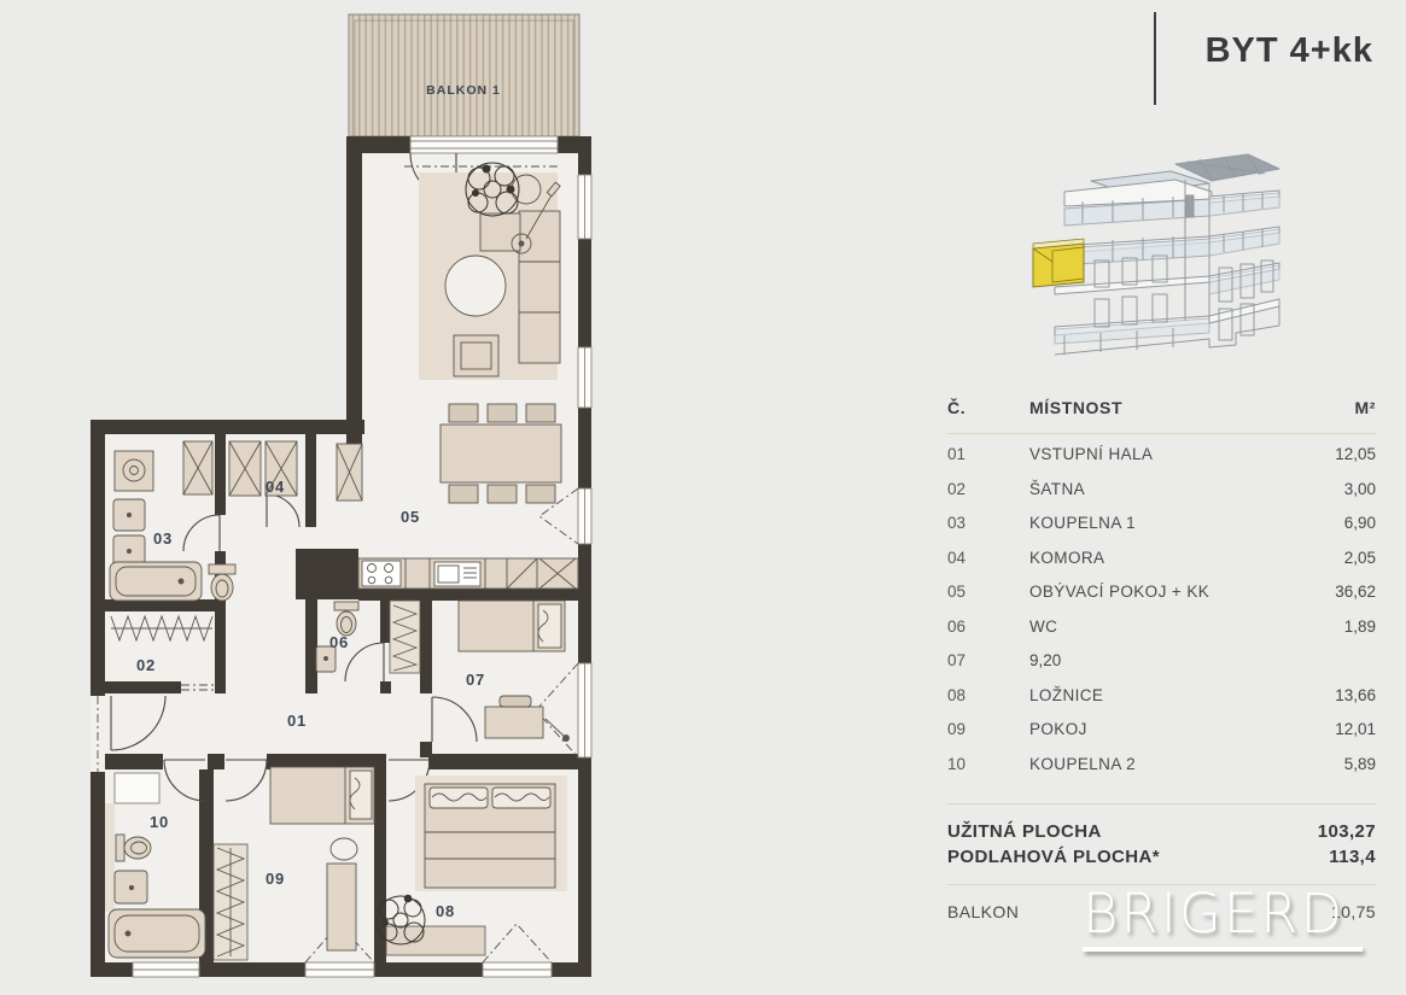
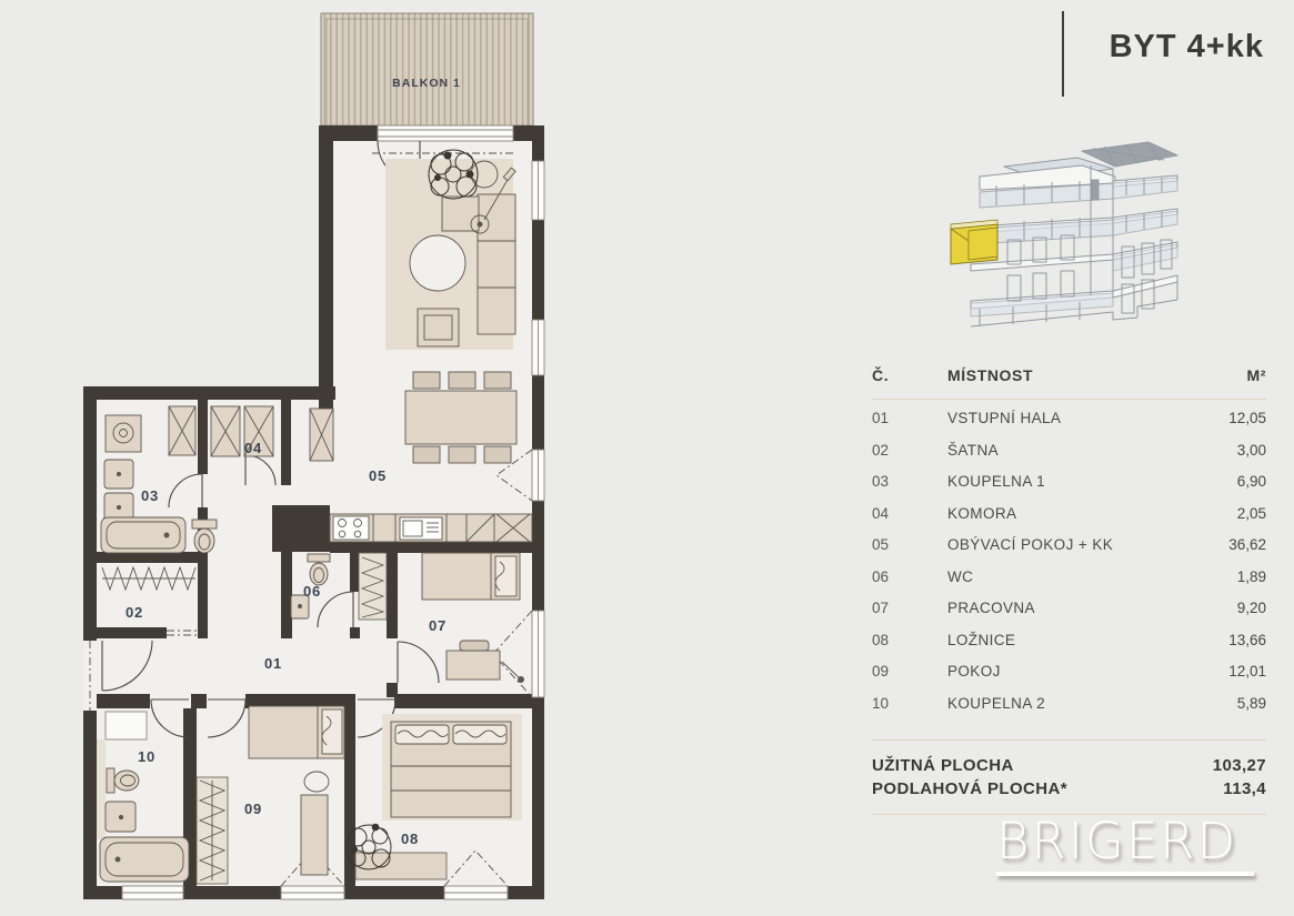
  BALKON 1
  01
  02
  03
  04
  05
  06
  07
  08
  09
  10
  BYT 4+kk
  Č.
  MÍSTNOST
  M²
  01
  VSTUPNÍ HALA
  12,05
  02
  ŠATNA
  3,00
  03
  KOUPELNA 1
  6,90
  04
  KOMORA
  2,05
  05
  OBÝVACÍ POKOJ + KK
  36,62
  06
  WC
  1,89
  07
+ PRACOVNA
  9,20
  08
  LOŽNICE
  13,66
  09
  POKOJ
  12,01
  10
  KOUPELNA 2
  5,89
  UŽITNÁ PLOCHA
  103,27
  PODLAHOVÁ PLOCHA*
  113,4
- BALKON
- 10,75
  BRIGERD
